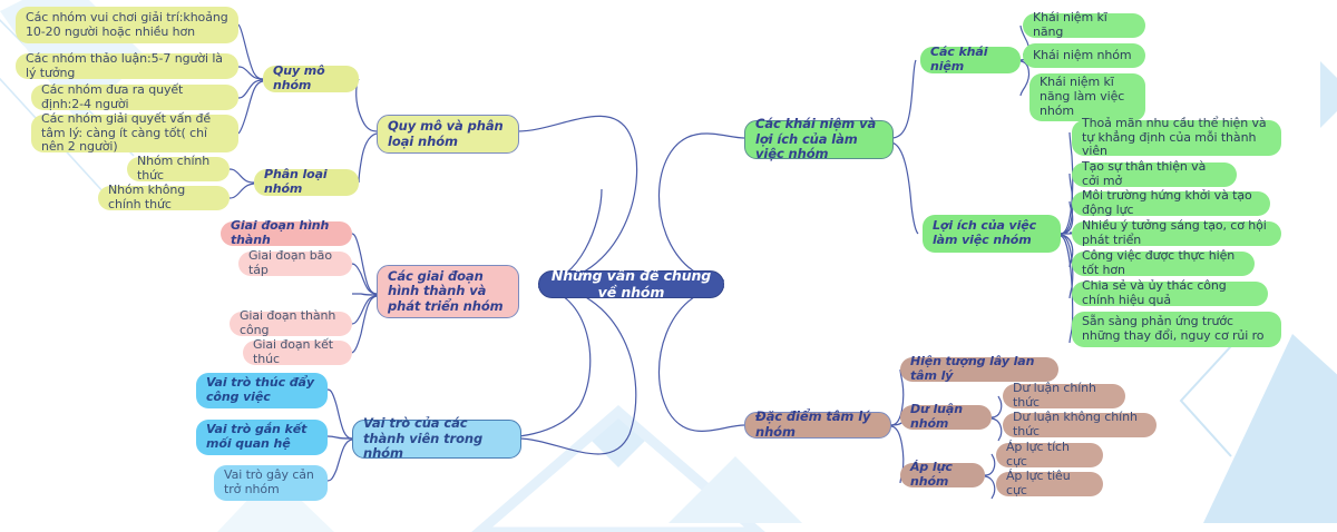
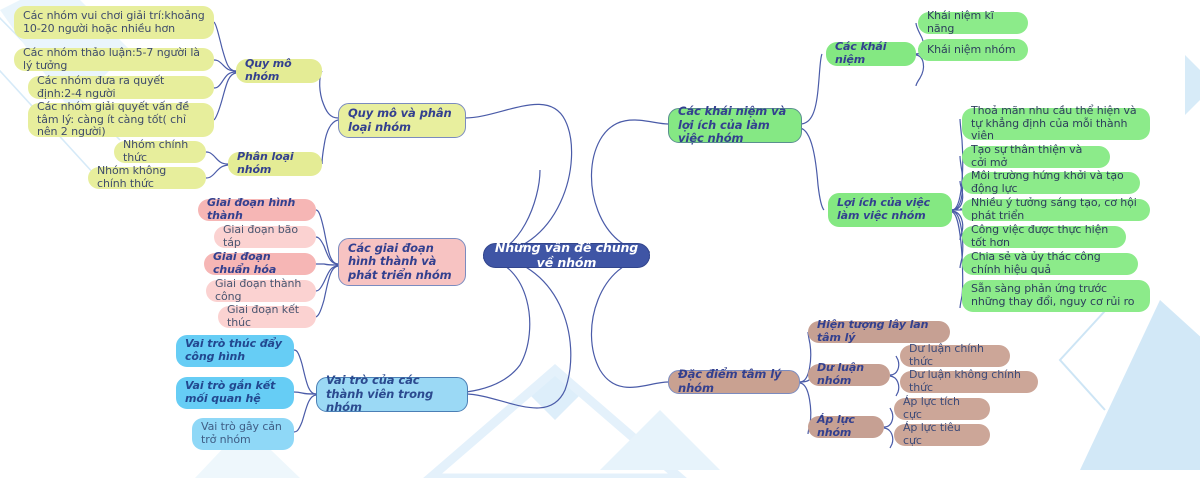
  Những vấn đề chung về nhóm
  Quy mô và phân loại nhóm
  Quy mô nhóm
  Các nhóm vui chơi giải trí:khoảng 10-20 người hoặc nhiều hơn
  Các nhóm thảo luận:5-7 người là lý tưởng
  Các nhóm đưa ra quyết định:2-4 người
  Các nhóm giải quyết vấn đề tâm lý: càng ít càng tốt( chỉ nên 2 người)
  Phân loại nhóm
  Nhóm chính thức
  Nhóm không chính thức
  Các giai đoạn hình thành và phát triển nhóm
  Giai đoạn hình thành
  Giai đoạn bão táp
+ Giai đoạn chuẩn hóa
  Giai đoạn thành công
  Giai đoạn kết thúc
  Vai trò của các thành viên trong nhóm
- Vai trò thúc đẩy công việc
+ Vai trò thúc đẩy công hình
  Vai trò gắn kết mối quan hệ
  Vai trò gây cản trở nhóm
  Các khái niệm và lợi ích của làm việc nhóm
  Các khái niệm
  Khái niệm kĩ năng
  Khái niệm nhóm
- Khái niệm kĩ năng làm việc nhóm
  Lợi ích của việc làm việc nhóm
  Thoả mãn nhu cầu thể hiện và tự khẳng định của mỗi thành viên
  Tạo sự thân thiện và cởi mở
  Môi trường hứng khởi và tạo động lực
  Nhiều ý tưởng sáng tạo, cơ hội phát triển
  Công việc được thực hiện tốt hơn
  Chia sẻ và ủy thác công chính hiệu quả
  Sẵn sàng phản ứng trước những thay đổi, nguy cơ rủi ro
  Đặc điểm tâm lý nhóm
  Hiện tượng lây lan tâm lý
  Dư luận nhóm
  Dư luận chính thức
  Dư luận không chính thức
  Áp lực nhóm
  Áp lực tích cực
  Áp lực tiêu cực
